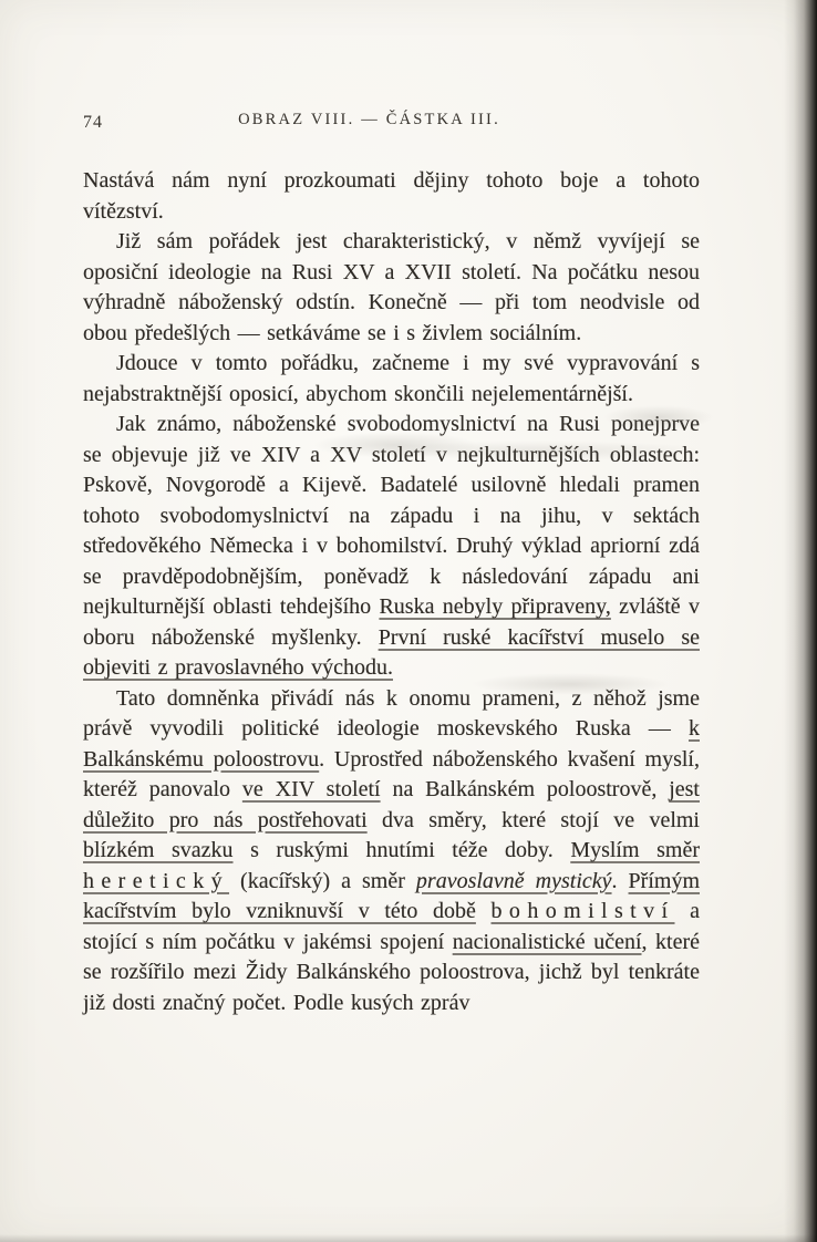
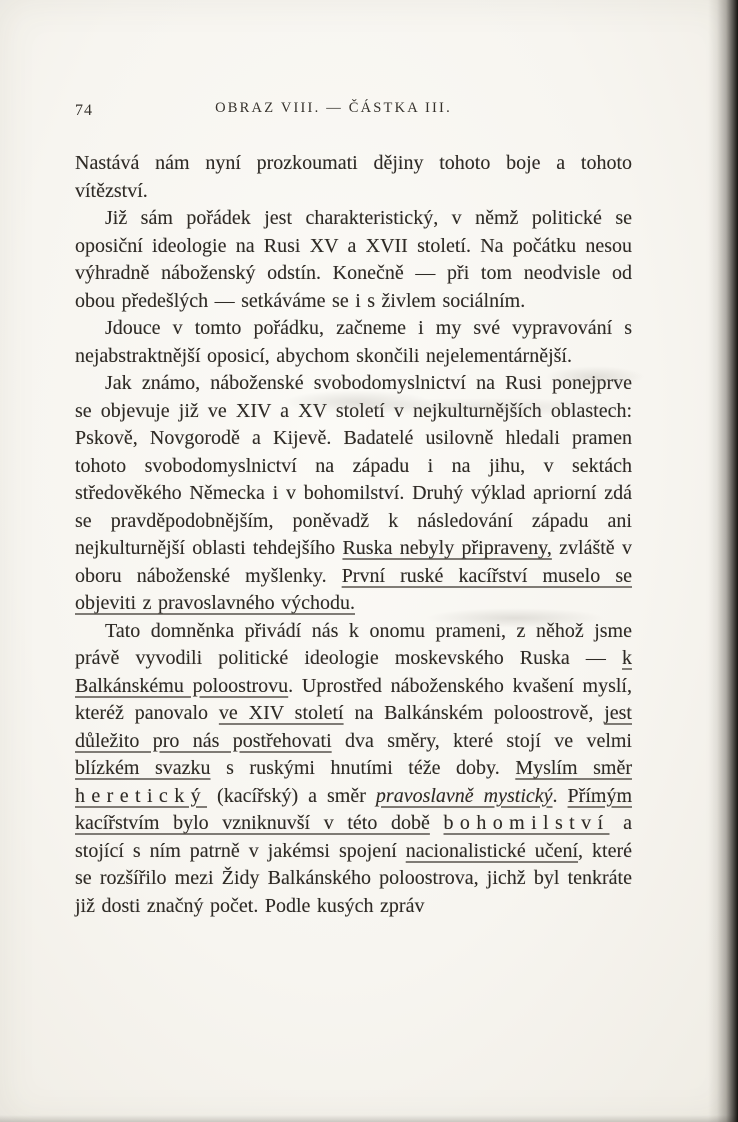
  74
  OBRAZ VIII. — ČÁSTKA III.
  Nastává nám nyní prozkoumati dějiny tohoto boje a tohoto vítězství.
- Již sám pořádek jest charakteristický, v němž vyvíjejí se oposiční ideologie na Rusi XV a XVII století. Na počátku nesou výhradně náboženský odstín. Konečně — při tom neodvisle od obou předešlých — setkáváme se i s živlem sociálním.
+ Již sám pořádek jest charakteristický, v němž politické se oposiční ideologie na Rusi XV a XVII století. Na počátku nesou výhradně náboženský odstín. Konečně — při tom neodvisle od obou předešlých — setkáváme se i s živlem sociálním.
  Jdouce v tomto pořádku, začneme i my své vypravování s nejabstraktnější oposicí, abychom skončili nejelementárnější.
  Jak známo, náboženské svobodomyslnictví na Rusi se objevuje již ve XIV a nejkulturnějších oblastech: Pskově, Novgorodě a Kijevě. Badatelé usilovně hledali pramen tohoto svobodomyslnictví na západu i na jihu, v sektách středověkého Německa i v bohomilství. Druhý výklad apriorní zdá se pravděpodobnějším, poněvadž k následování západu ani nejkulturnější oblasti tehdejšího Ruska nebyly připraveny, zvláště v oboru náboženské myšlenky. První ruské kacířství muselo se objeviti z pravoslavného východu.
- Tato domněnka přivádí nás k onomu prameni, z něhož jsme právě vyvodili politické ideologie moskevského Ruska — k Balkánskému poloostrovu. Uprostřed náboženského kvašení myslí, kteréž panovalo ve XIV století na Balkánském poloostrově, jest důležito pro nás postřehovati dva směry, které stojí ve velmi blízkém svazku s ruskými hnutími téže doby. Myslím směr heretický (kacířský) a směr pravoslavně mystický. Přímým kacířstvím bylo vzniknuvší v této době bohomilství a stojící s ním počátku v jakémsi spojení nacionalistické učení, které se rozšířilo mezi Židy Balkánského poloostrova, jichž byl tenkráte již dosti značný počet. Podle kusých zpráv
+ Tato domněnka přivádí nás k onomu prameni, z něhož jsme právě vyvodili politické ideologie moskevského Ruska — k Balkánskému poloostrovu. Uprostřed náboženského kvašení myslí, kteréž panovalo ve XIV století na Balkánském poloostrově, jest důležito pro nás postřehovati dva směry, které stojí ve velmi blízkém svazku s ruskými hnutími téže doby. Myslím směr heretický (kacířský) a směr pravoslavně mystický. Přímým kacířstvím bylo vzniknuvší v této době bohomilství a stojící s ním patrně v jakémsi spojení nacionalistické učení, které se rozšířilo mezi Židy Balkánského poloostrova, jichž byl tenkráte již dosti značný počet. Podle kusých zpráv
